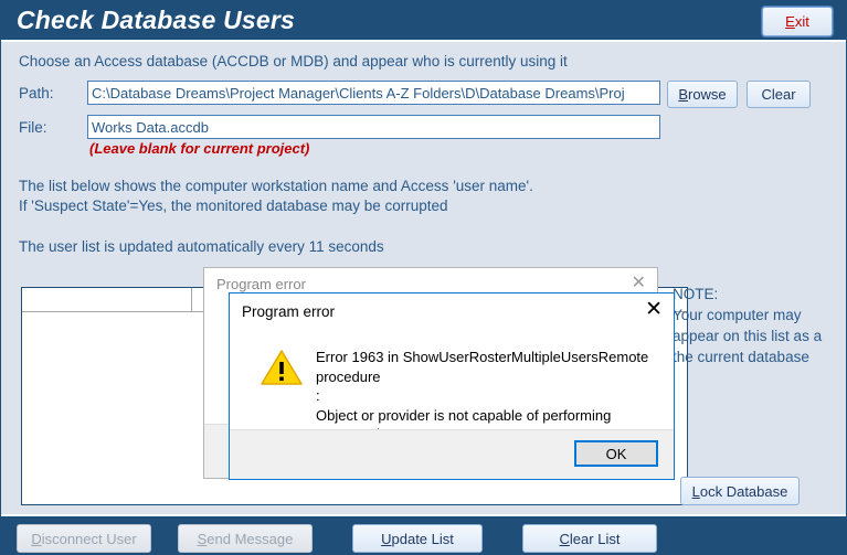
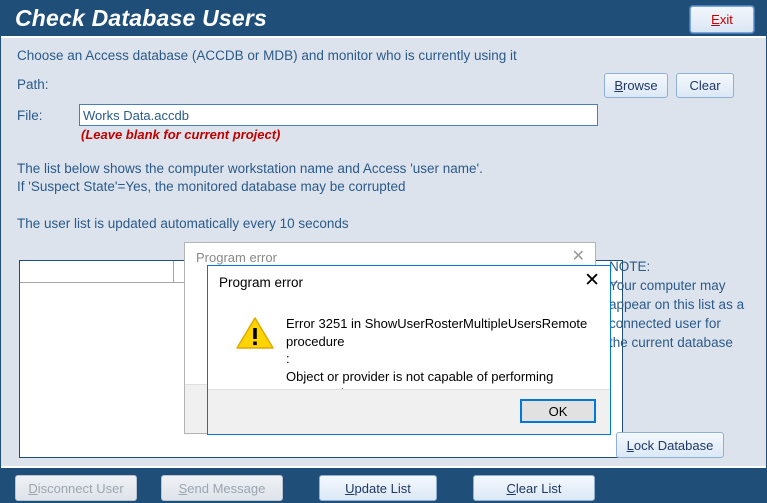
  Check Database Users
  Exit
- Choose an Access database (ACCDB or MDB) and appear who is currently using it
+ Choose an Access database (ACCDB or MDB) and monitor who is currently using it
  Path:
- C:\Database Dreams\Project Manager\Clients A-Z Folders\D\Database Dreams\Proj
  Browse
  Clear
  File:
  Works Data.accdb
  (Leave blank for current project)
  The list below shows the computer workstation name and Access 'user name'.
  If 'Suspect State'=Yes, the monitored database may be corrupted
- The user list is updated automatically every 11 seconds
+ The user list is updated automatically every 10 seconds
  NOTE:
  Your computer may
  appear on this list as a
+ connected user for
  he current database
  Lock Database
  Disconnect User
  Send Message
  Update List
  Clear List
  Program error
  ✕
  Program error
  ✕
- Error 1963 in ShowUserRosterMultipleUsersRemote procedure
+ Error 3251 in ShowUserRosterMultipleUsersRemote procedure
  :
  Object or provider is not capable of performing
  OK
